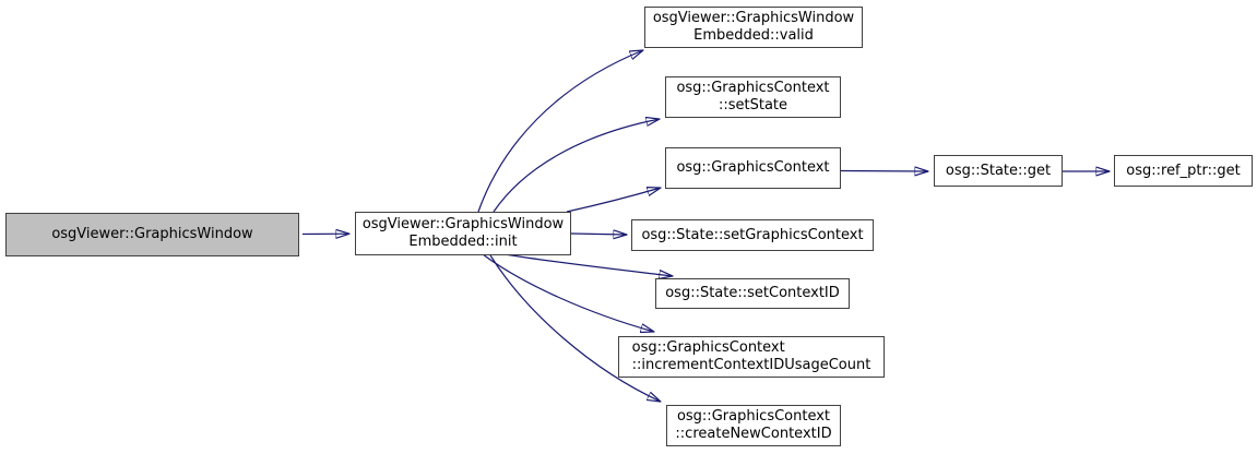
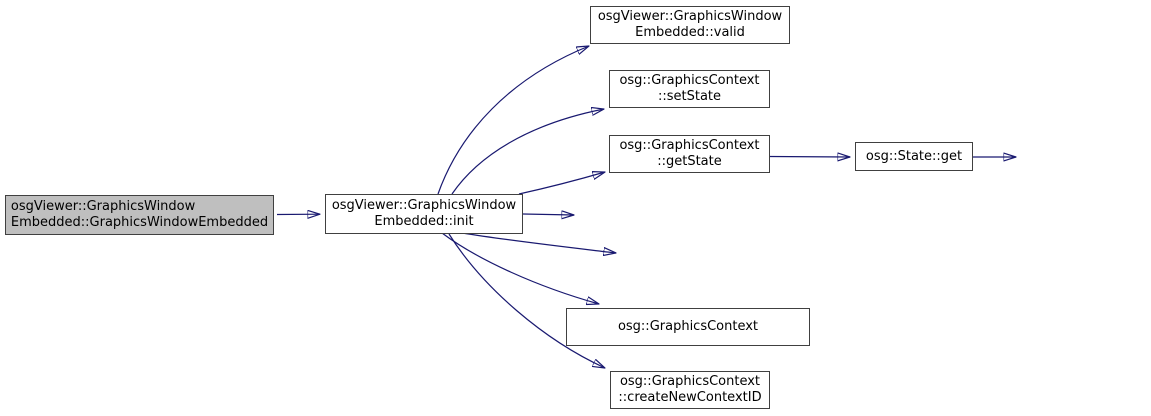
  osgViewer::GraphicsWindow
+ Embedded::GraphicsWindowEmbedded
  osgViewer::GraphicsWindow
  Embedded::init
  osgViewer::GraphicsWindow
  Embedded::valid
  osg::GraphicsContext
  ::setState
  osg::GraphicsContext
+ ::getState
  osg::State::get
- osg::ref_ptr::get
- osg::State::setGraphicsContext
- osg::State::setContextID
  osg::GraphicsContext
- ::incrementContextIDUsageCount
  osg::GraphicsContext
  ::createNewContextID
